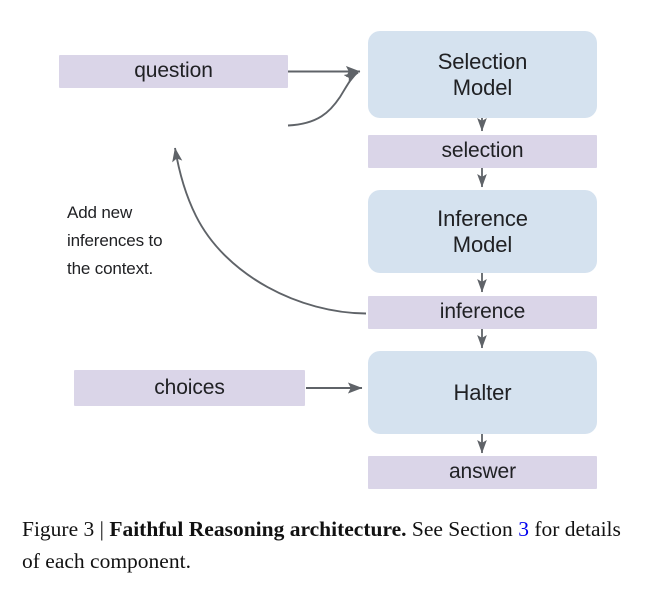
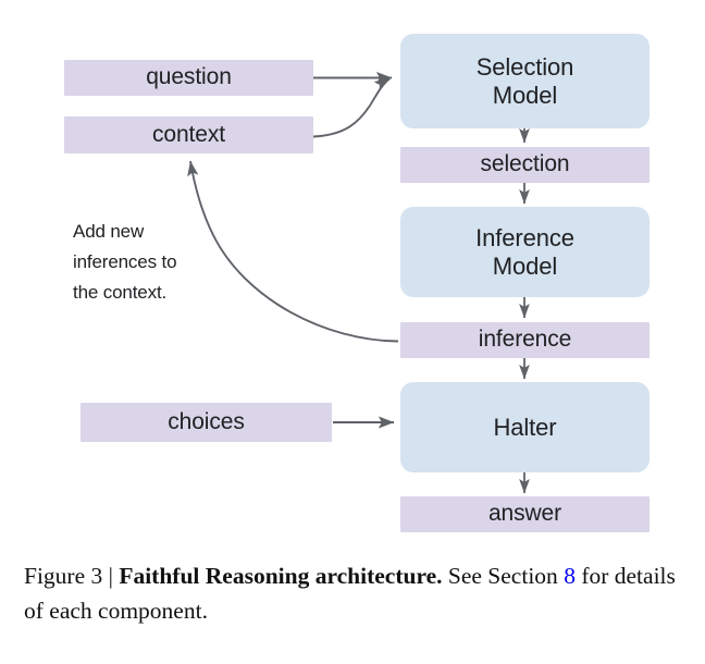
  question
+ context
  Selection
  Model
  selection
  Inference
  Model
  inference
  choices
  Halter
  answer
  Add new
  inferences to
  the context.
- Figure 3 | Faithful Reasoning architecture. See Section 3 for details of each component.
+ Figure 3 | Faithful Reasoning architecture. See Section 8 for details of each component.
